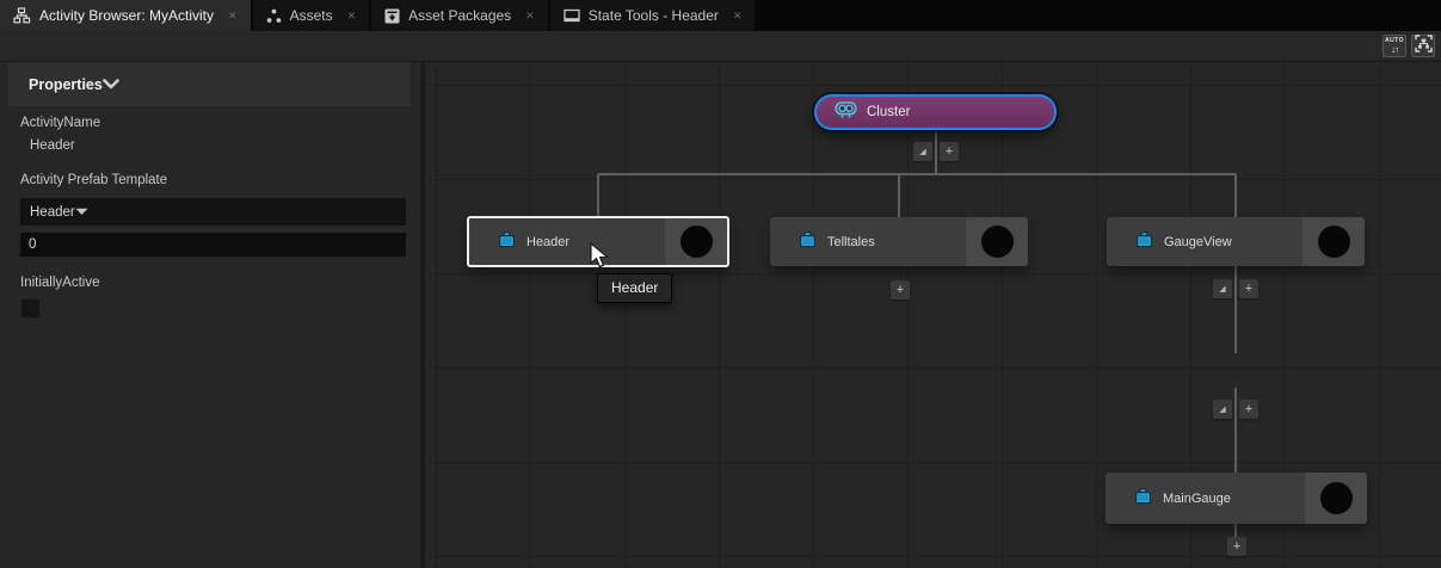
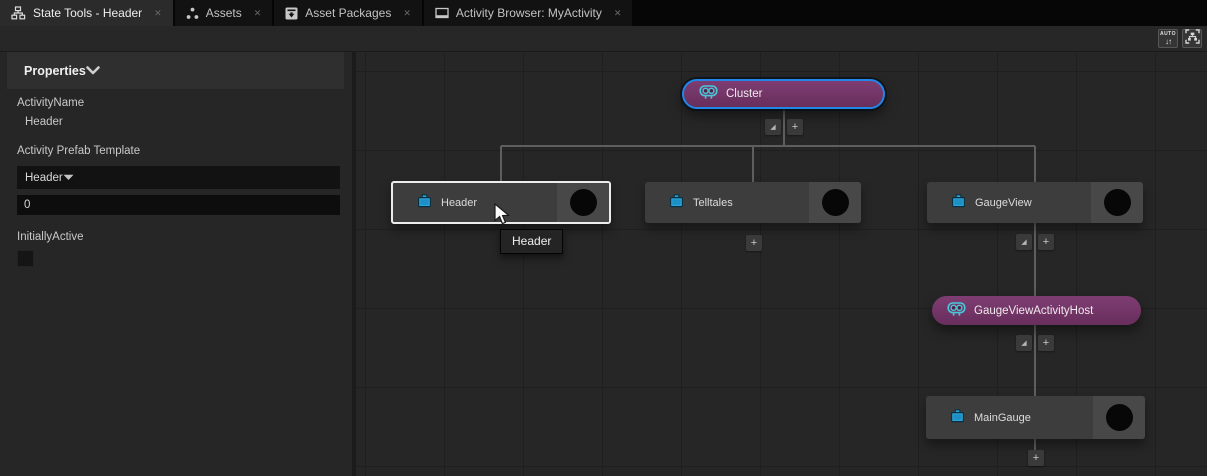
- Activity Browser: MyActivity
+ State Tools - Header
  ✕
  Assets
  ✕
  Asset Packages
  ✕
- State Tools - Header
+ Activity Browser: MyActivity
  ✕
  ↓↑
  Properties
  ActivityName
  Header
  Activity Prefab Template
  Header
  0
  InitiallyActive
  Cluster
  +
  Header
  Telltales
  +
  GaugeView
  +
+ GaugeViewActivityHost
  +
  MainGauge
  +
  Header
